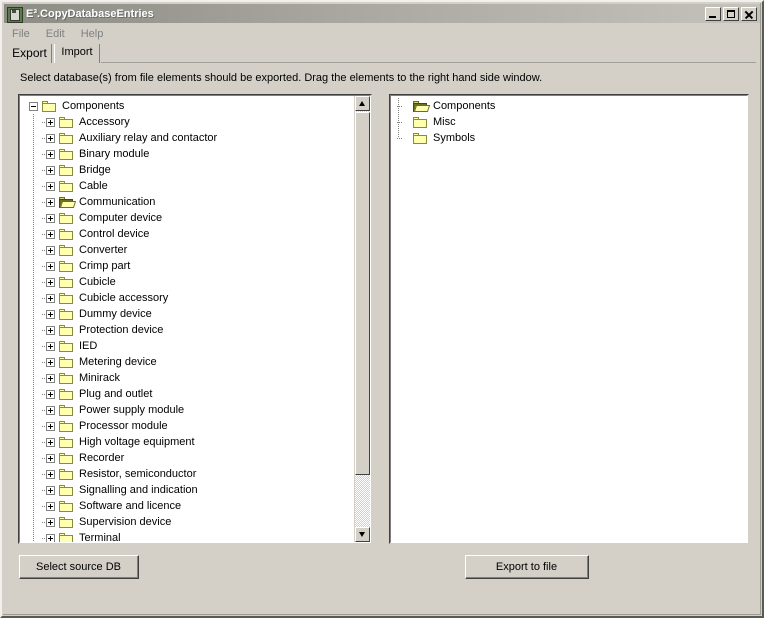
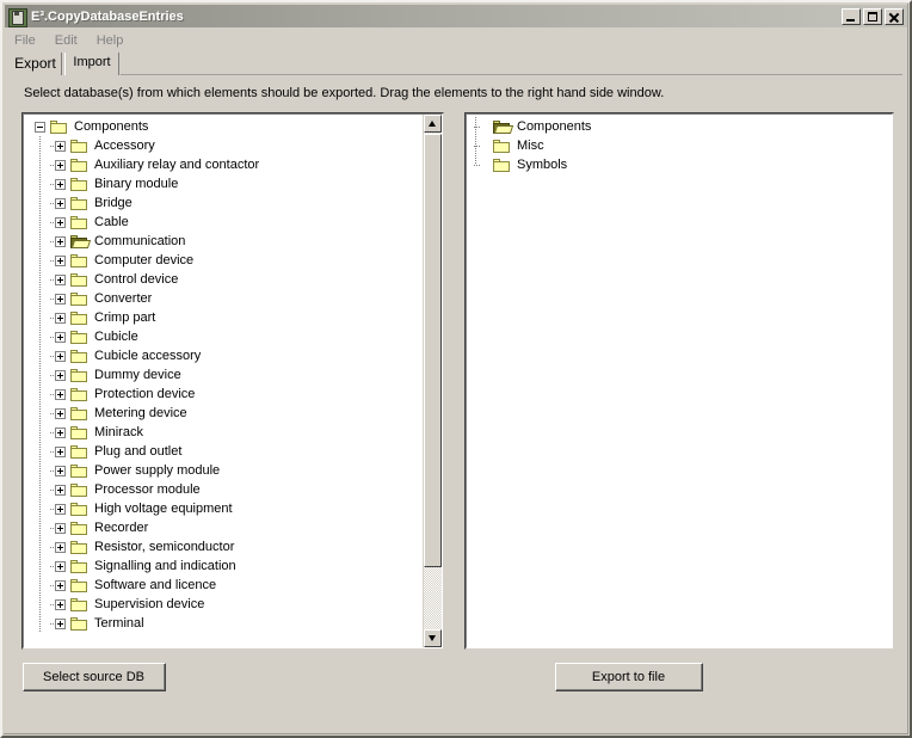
  E³.CopyDatabaseEntries
  File
  Edit
  Help
  Export
  Import
- Select database(s) from file elements should be exported. Drag the elements to the right hand side window.
+ Select database(s) from which elements should be exported. Drag the elements to the right hand side window.
  Components
  Accessory
  Auxiliary relay and contactor
  Binary module
  Bridge
  Cable
  Communication
  Computer device
  Control device
  Converter
  Crimp part
  Cubicle
  Cubicle accessory
  Dummy device
  Protection device
- IED
  Metering device
  Minirack
  Plug and outlet
  Power supply module
  Processor module
  High voltage equipment
  Recorder
  Resistor, semiconductor
  Signalling and indication
  Software and licence
  Supervision device
  Terminal
  Components
  Misc
  Symbols
  Select source DB
  Export to file
